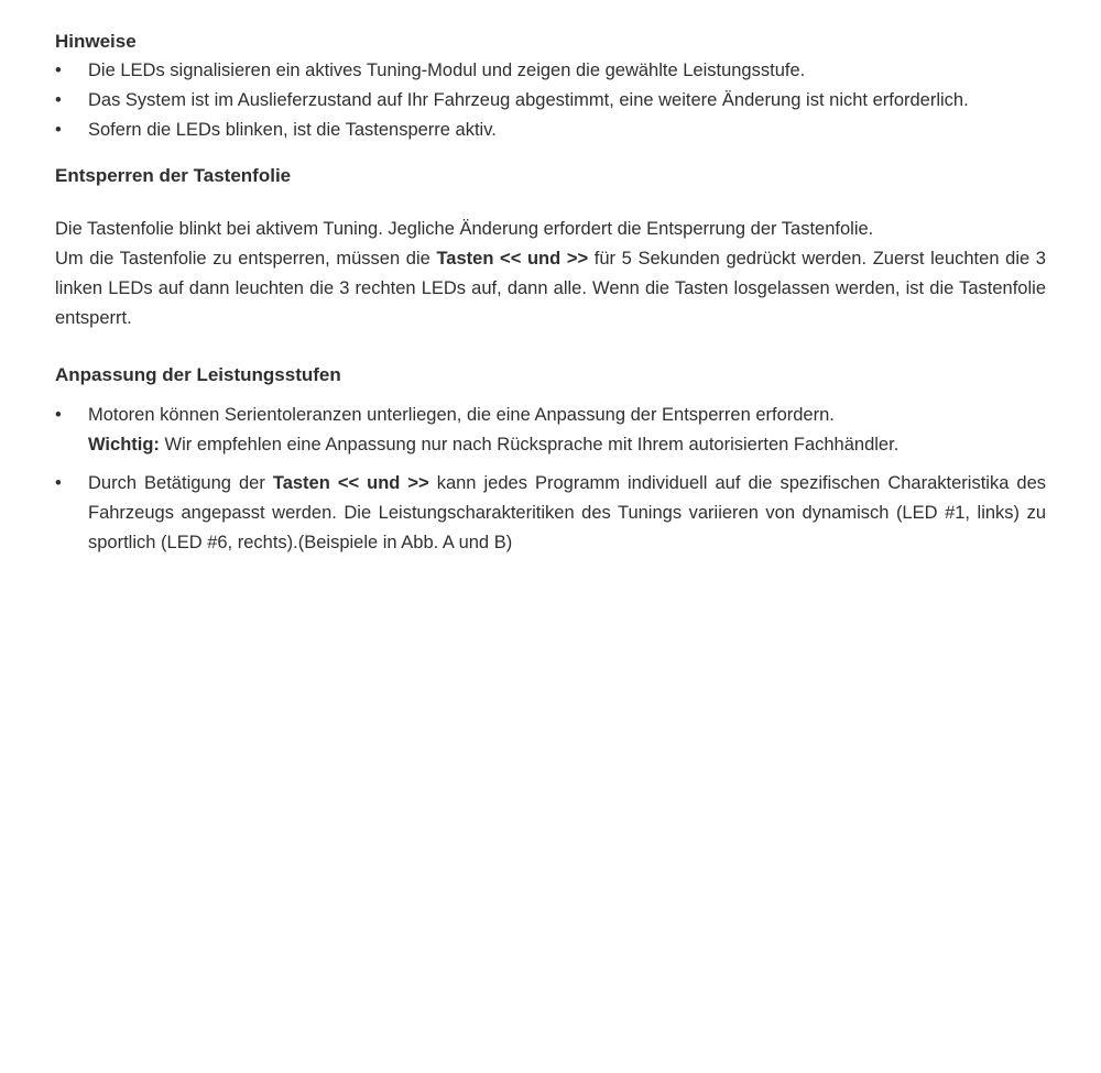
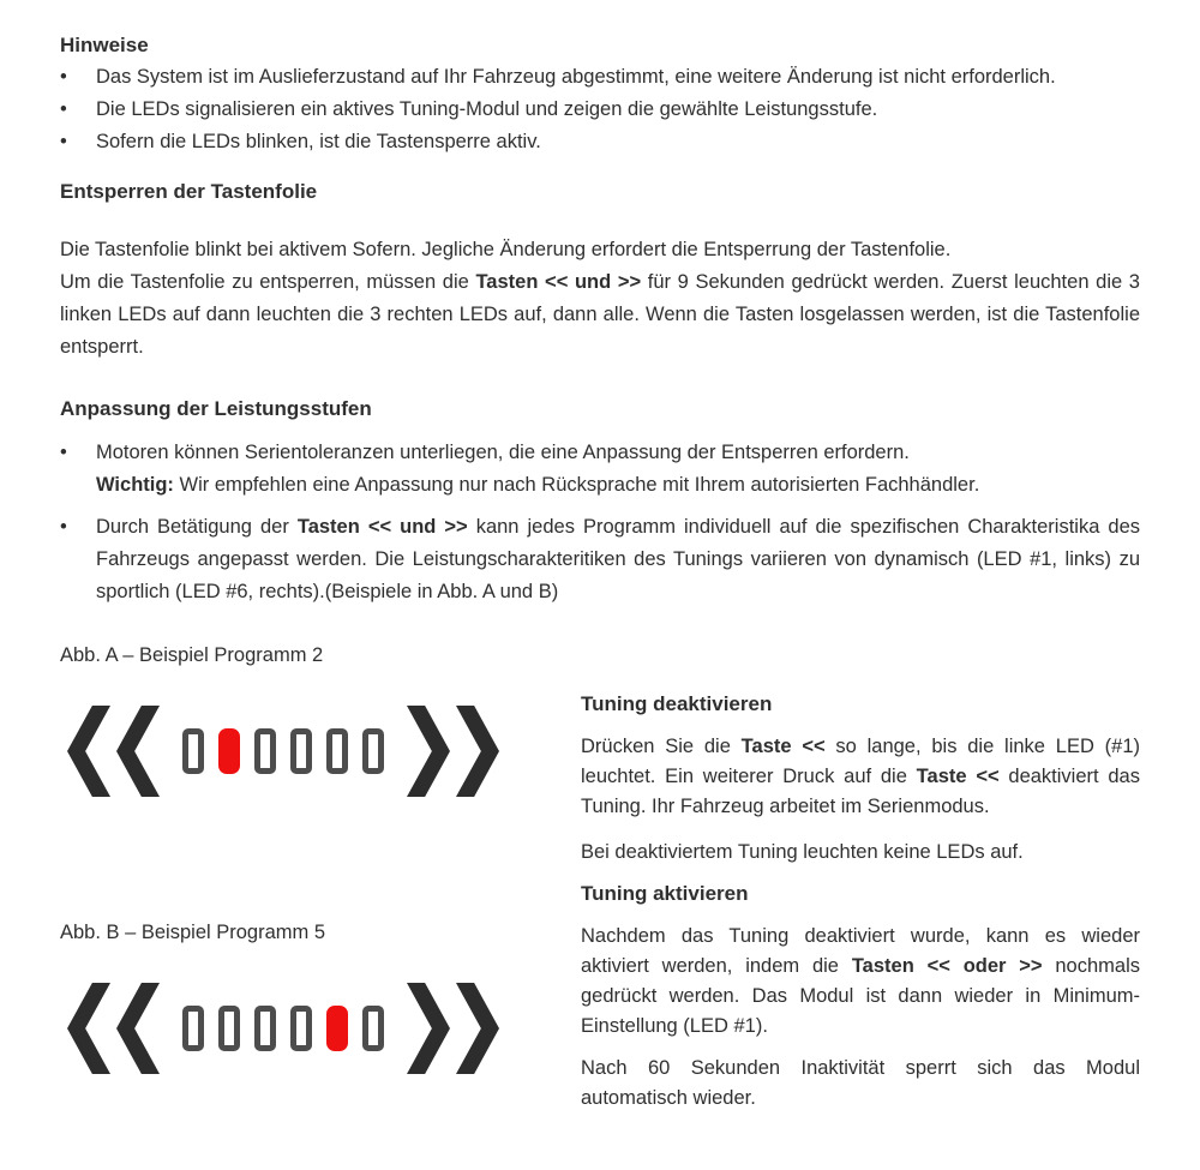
  Hinweise
  •
- Die LEDs signalisieren ein aktives Tuning-Modul und zeigen die gewählte Leistungsstufe.
+ Das System ist im Auslieferzustand auf Ihr Fahrzeug abgestimmt, eine weitere Änderung ist nicht erforderlich.
  •
- Das System ist im Auslieferzustand auf Ihr Fahrzeug abgestimmt, eine weitere Änderung ist nicht erforderlich.
+ Die LEDs signalisieren ein aktives Tuning-Modul und zeigen die gewählte Leistungsstufe.
  •
  Sofern die LEDs blinken, ist die Tastensperre aktiv.
  Entsperren der Tastenfolie
- Die Tastenfolie blinkt bei aktivem Tuning. Jegliche Änderung erfordert die Entsperrung der Tastenfolie.
+ Die Tastenfolie blinkt bei aktivem Sofern. Jegliche Änderung erfordert die Entsperrung der Tastenfolie.
- Um die Tastenfolie zu entsperren, müssen die Tasten << und >> für 5 Sekunden gedrückt werden. Zuerst leuchten die 3 linken LEDs auf dann leuchten die 3 rechten LEDs auf, dann alle. Wenn die Tasten losgelassen werden, ist die Tastenfolie entsperrt.
+ Um die Tastenfolie zu entsperren, müssen die Tasten << und >> für 9 Sekunden gedrückt werden. Zuerst leuchten die 3 linken LEDs auf dann leuchten die 3 rechten LEDs auf, dann alle. Wenn die Tasten losgelassen werden, ist die Tastenfolie entsperrt.
  Anpassung der Leistungsstufen
  •
  Motoren können Serientoleranzen unterliegen, die eine Anpassung der Entsperren erfordern.
  Wichtig: Wir empfehlen eine Anpassung nur nach Rücksprache mit Ihrem autorisierten Fachhändler.
  •
  Durch Betätigung der Tasten << und >> kann jedes Programm individuell auf die spezifischen Charakteristika des Fahrzeugs angepasst werden. Die Leistungscharakteritiken des Tunings variieren von dynamisch (LED #1, links) zu sportlich (LED #6, rechts).(Beispiele in Abb. A und B)
+ Abb. A – Beispiel Programm 2
+ Abb. B – Beispiel Programm 5
+ Tuning deaktivieren
+ Drücken Sie die Taste << so lange, bis die linke LED (#1) leuchtet. Ein weiterer Druck auf die Taste << deaktiviert das Tuning. Ihr Fahrzeug arbeitet im Serienmodus.
+ Bei deaktiviertem Tuning leuchten keine LEDs auf.
+ Tuning aktivieren
+ Nachdem das Tuning deaktiviert wurde, kann es wieder aktiviert werden, indem die Tasten << oder >> nochmals gedrückt werden. Das Modul ist dann wieder in Minimum-Einstellung (LED #1).
+ Nach 60 Sekunden Inaktivität sperrt sich das Modul automatisch wieder.
